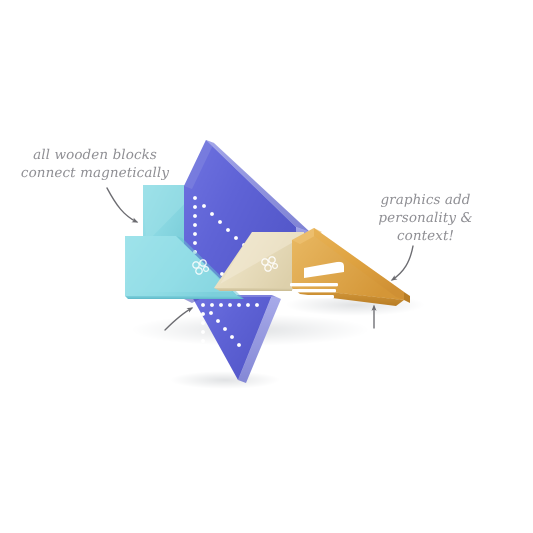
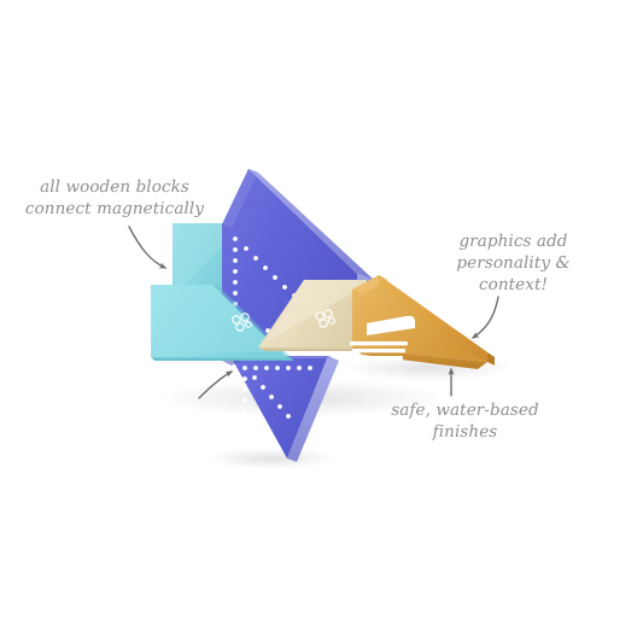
  all wooden blocks
  connect magnetically
  graphics add
  personality &
  context!
+ safe, water-based
+ finishes
